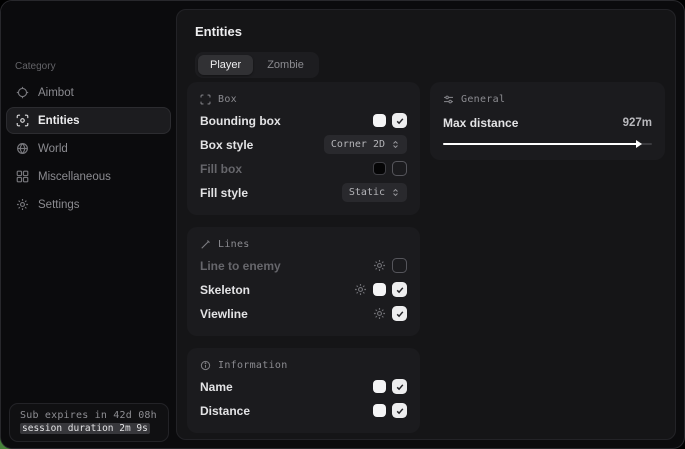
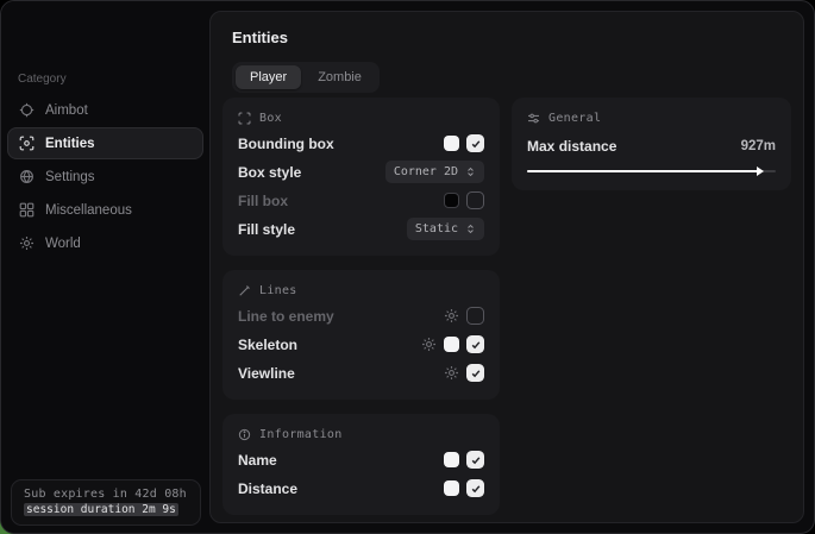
  Category
  Aimbot
  Entities
- World
+ Settings
  Miscellaneous
- Settings
+ World
  Sub expires in 42d 08h
  session duration 2m 9s
  Entities
  Player
  Zombie
  Box
  Bounding box
  Box style
  Corner 2D
  Fill box
  Fill style
  Static
  Lines
  Line to enemy
  Skeleton
  Viewline
  Information
  Name
  Distance
  General
  Max distance
  927m
